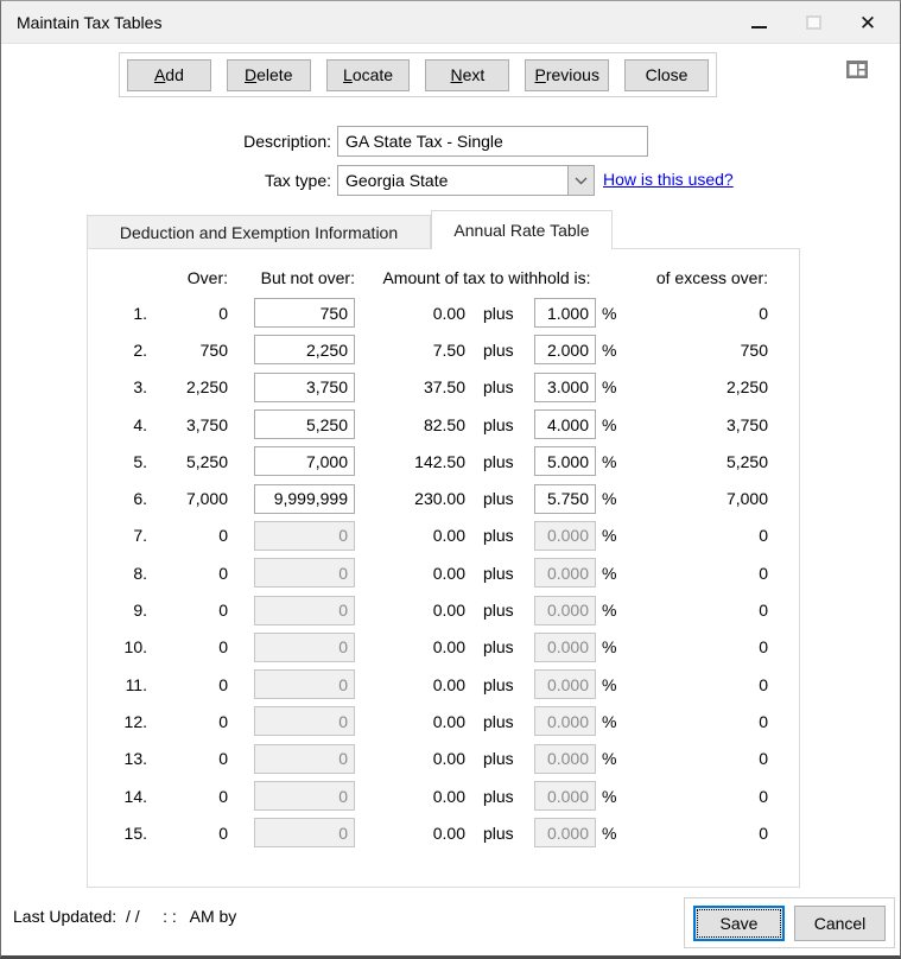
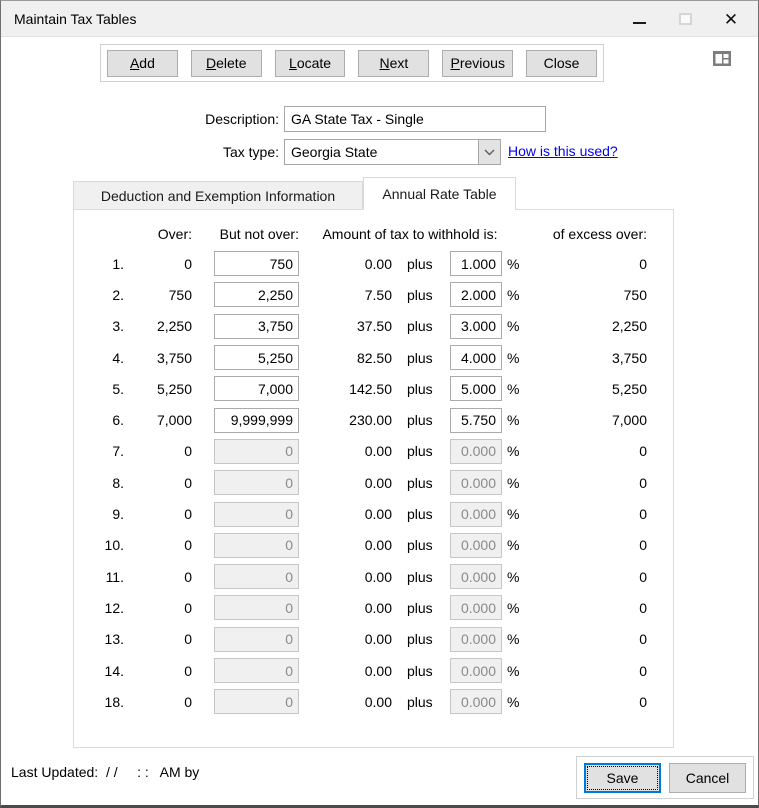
  Maintain Tax Tables
  ✕
  A
  dd
  D
  elete
  L
  ocate
  N
  ext
  P
  revious
  Close
  Description:
  GA State Tax - Single
  Tax type:
  Georgia State
  How is this used?
  Deduction and Exemption Information
  Annual Rate Table
  Over:
  But not over:
  Amount of tax to withhold is:
  of excess over:
  1.
  0
  750
  0.00
  plus
  1.000
  %
  0
  2.
  750
  2,250
  7.50
  plus
  2.000
  %
  750
  3.
  2,250
  3,750
  37.50
  plus
  3.000
  %
  2,250
  4.
  3,750
  5,250
  82.50
  plus
  4.000
  %
  3,750
  5.
  5,250
  7,000
  142.50
  plus
  5.000
  %
  5,250
  6.
  7,000
  9,999,999
  230.00
  plus
  5.750
  %
  7,000
  7.
  0
  0
  0.00
  plus
  0.000
  %
  0
  8.
  0
  0
  0.00
  plus
  0.000
  %
  0
  9.
  0
  0
  0.00
  plus
  0.000
  %
  0
  10.
  0
  0
  0.00
  plus
  0.000
  %
  0
  11.
  0
  0
  0.00
  plus
  0.000
  %
  0
  12.
  0
  0
  0.00
  plus
  0.000
  %
  0
  13.
  0
  0
  0.00
  plus
  0.000
  %
  0
  14.
  0
  0
  0.00
  plus
  0.000
  %
  0
- 15.
+ 18.
  0
  0
  0.00
  plus
  0.000
  %
  0
  Last Updated: / / : : AM by
  Save
  Cancel
